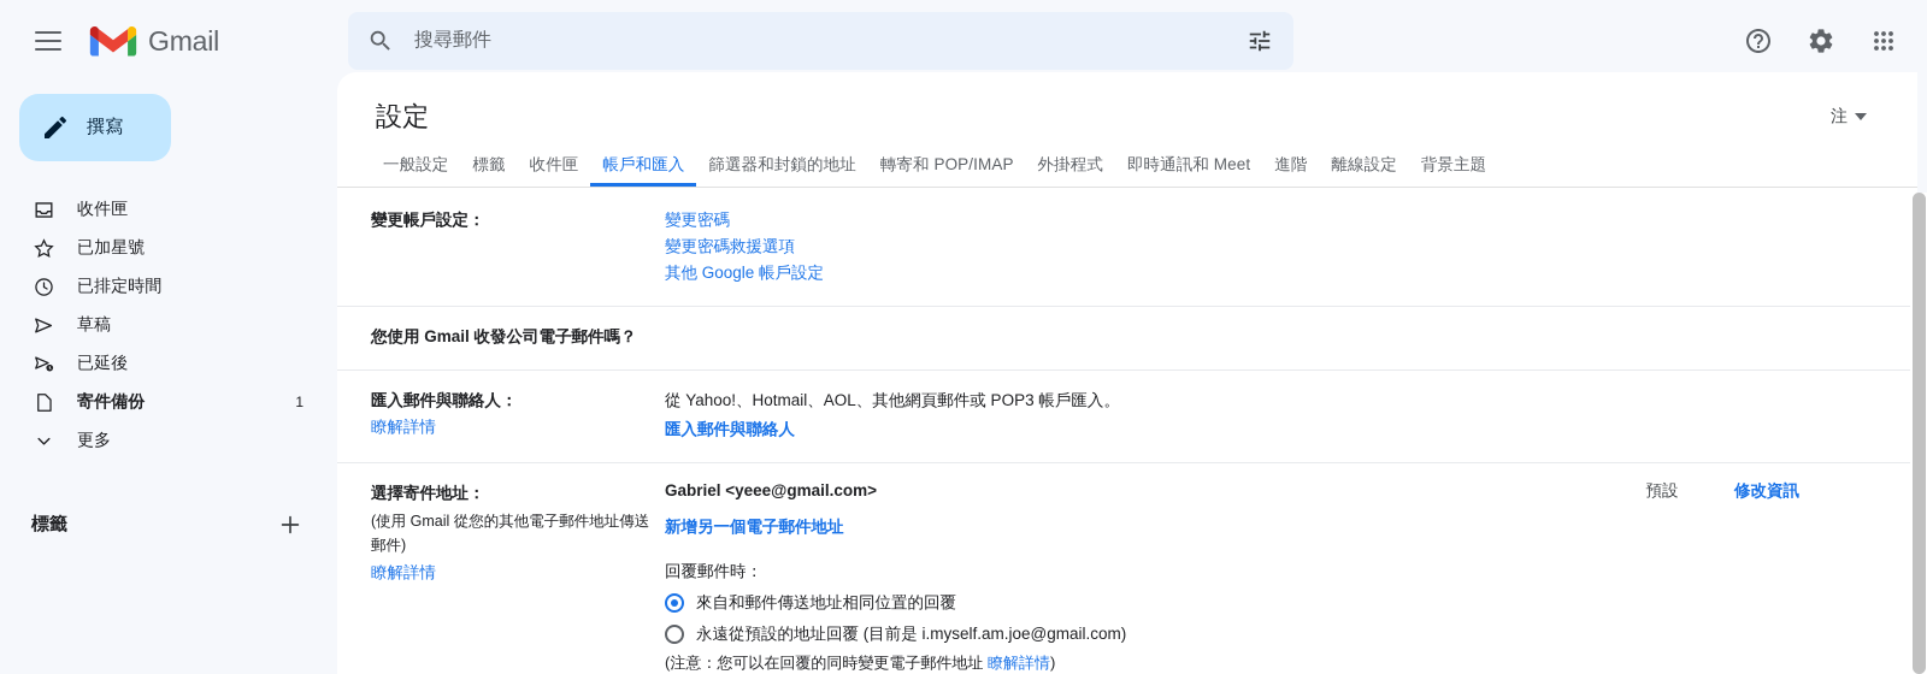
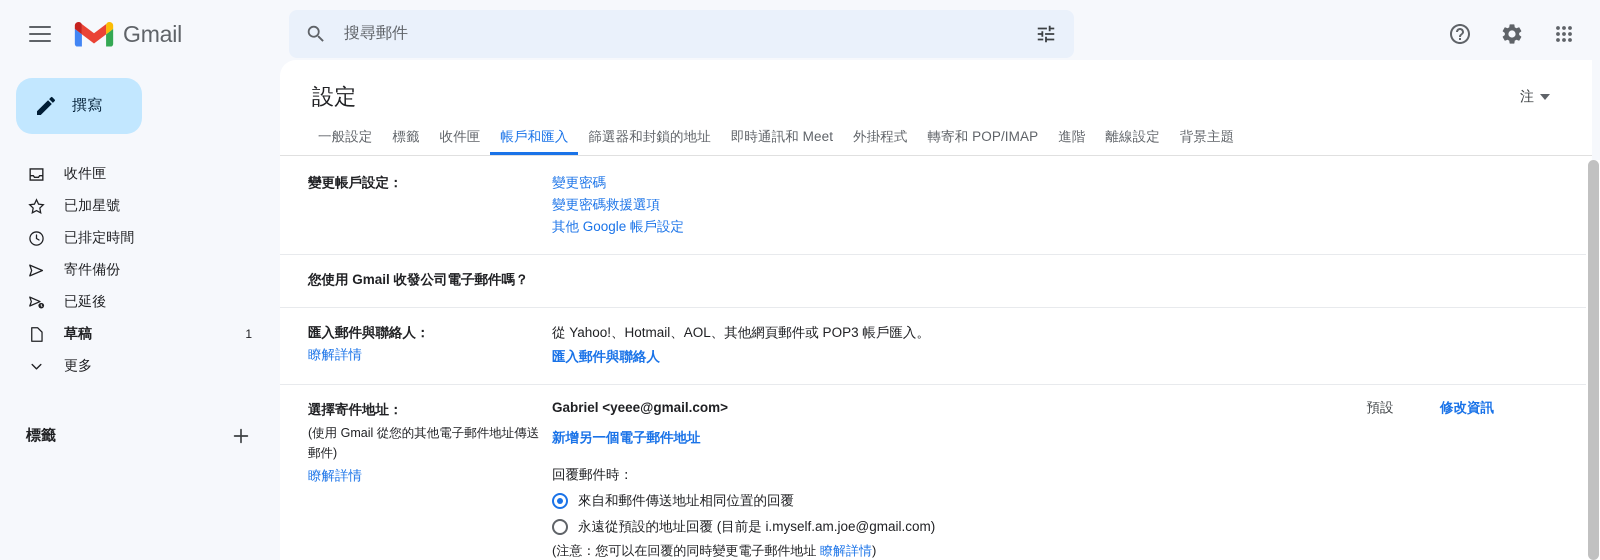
  Gmail
  搜尋郵件
  撰寫
  收件匣
  已加星號
  已排定時間
- 草稿
+ 寄件備份
  已延後
- 寄件備份
+ 草稿
  1
  更多
  標籤
  設定
  注
  一般設定
  標籤
  收件匣
  帳戶和匯入
  篩選器和封鎖的地址
- 轉寄和 POP/IMAP
+ 即時通訊和 Meet
  外掛程式
- 即時通訊和 Meet
+ 轉寄和 POP/IMAP
  進階
  離線設定
  背景主題
  變更帳戶設定：
  變更密碼
  變更密碼救援選項
  其他 Google 帳戶設定
  您使用 Gmail 收發公司電子郵件嗎？
  匯入郵件與聯絡人：
  瞭解詳情
  從 Yahoo!、Hotmail、AOL、其他網頁郵件或 POP3 帳戶匯入。
  匯入郵件與聯絡人
  選擇寄件地址：
  (使用 Gmail 從您的其他電子郵件地址傳送郵件)
  瞭解詳情
  Gabriel <yeee@gmail.com>
  預設
  修改資訊
  新增另一個電子郵件地址
  回覆郵件時：
  來自和郵件傳送地址相同位置的回覆
  永遠從預設的地址回覆 (目前是 i.myself.am.joe@gmail.com)
  (注意：您可以在回覆的同時變更電子郵件地址 瞭解詳情)
